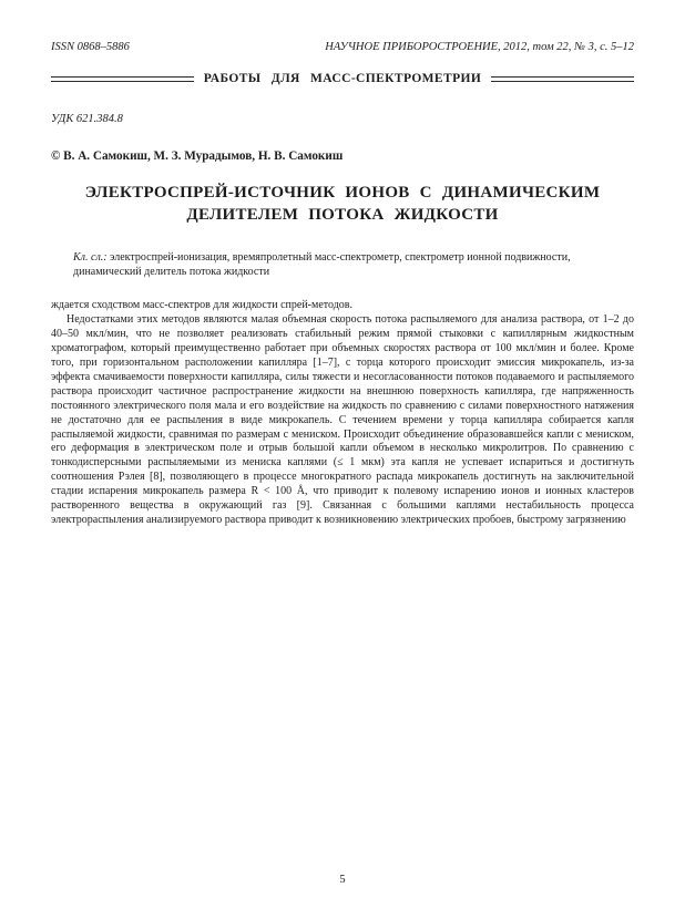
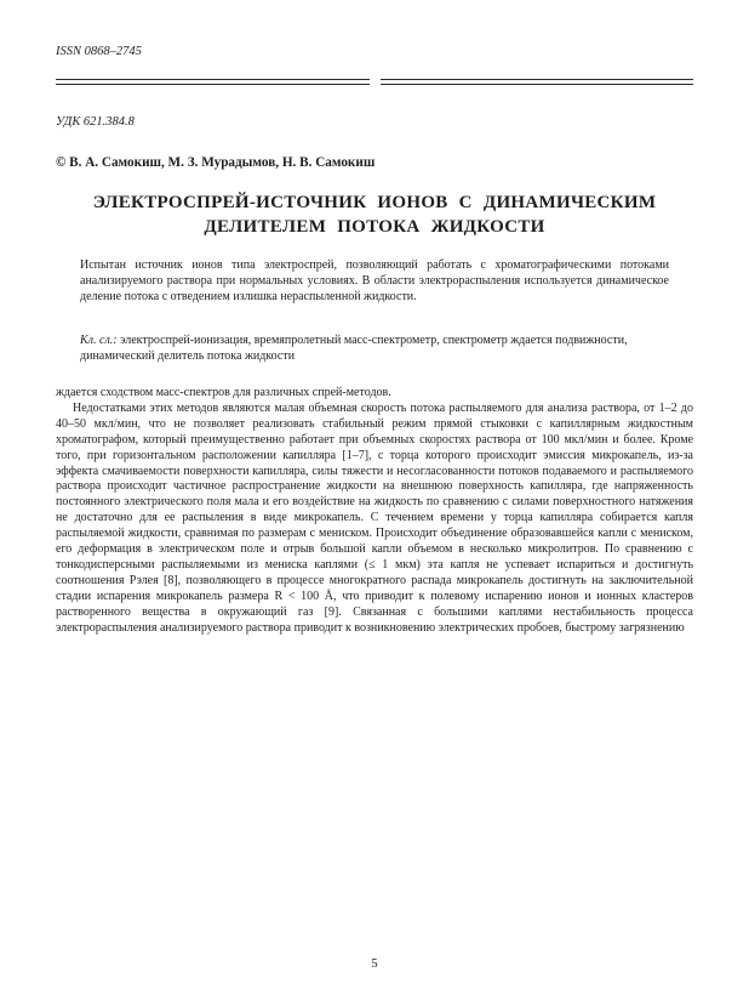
- ISSN 0868–5886
+ ISSN 0868–2745
- НАУЧНОЕ ПРИБОРОСТРОЕНИЕ, 2012, том 22, № 3, с. 5–12
- РАБОТЫ ДЛЯ МАСС-СПЕКТРОМЕТРИИ
  УДК 621.384.8
  © В. А. Самокиш, М. З. Мурадымов, Н. В. Самокиш
  ЭЛЕКТРОСПРЕЙ-ИСТОЧНИК ИОНОВ С ДИНАМИЧЕСКИМ
  ДЕЛИТЕЛЕМ ПОТОКА ЖИДКОСТИ
+ Испытан источник ионов типа электроспрей, позволяющий работать с хроматографическими потоками анализируемого раствора при нормальных условиях. В области электрораспыления используется динамическое деление потока с отведением излишка нераспыленной жидкости.
- Кл. сл.: электроспрей-ионизация, времяпролетный масс-спектрометр, спектрометр ионной подвижности, динамический делитель потока жидкости
+ Кл. сл.: электроспрей-ионизация, времяпролетный масс-спектрометр, спектрометр ждается подвижности, динамический делитель потока жидкости
- ждается сходством масс-спектров для жидкости спрей-методов.
+ ждается сходством масс-спектров для различных спрей-методов.
  Недостатками этих методов являются малая объемная скорость потока распыляемого для анализа раствора, от 1–2 до 40–50 мкл/мин, что не позволяет реализовать стабильный режим прямой стыковки с капиллярным жидкостным хроматографом, который преимущественно работает при объемных скоростях раствора от 100 мкл/мин и более. Кроме того, при горизонтальном расположении капилляра [1–7], с торца которого происходит эмиссия микрокапель, из-за эффекта смачиваемости поверхности капилляра, силы тяжести и несогласованности потоков подаваемого и распыляемого раствора происходит частичное распространение жидкости на внешнюю поверхность капилляра, где напряженность постоянного электрического поля мала и его воздействие на жидкость по сравнению с силами поверхностного натяжения не достаточно для ее распыления в виде микрокапель. С течением времени у торца капилляра собирается капля распыляемой жидкости, сравнимая по размерам с мениском. Происходит объединение образовавшейся капли с мениском, его деформация в электрическом поле и отрыв большой капли объемом в несколько микролитров. По сравнению с тонкодисперсными распыляемыми из мениска каплями (≤ 1 мкм) эта капля не успевает испариться и достигнуть соотношения Рэлея [8], позволяющего в процессе многократного распада микрокапель достигнуть на заключительной стадии испарения микрокапель размера R < 100 Å, что приводит к полевому испарению ионов и ионных кластеров растворенного вещества в окружающий газ [9]. Связанная с большими каплями нестабильность процесса электрораспыления анализируемого раствора приводит к возникновению электрических пробоев, быстрому загрязнению
  5
